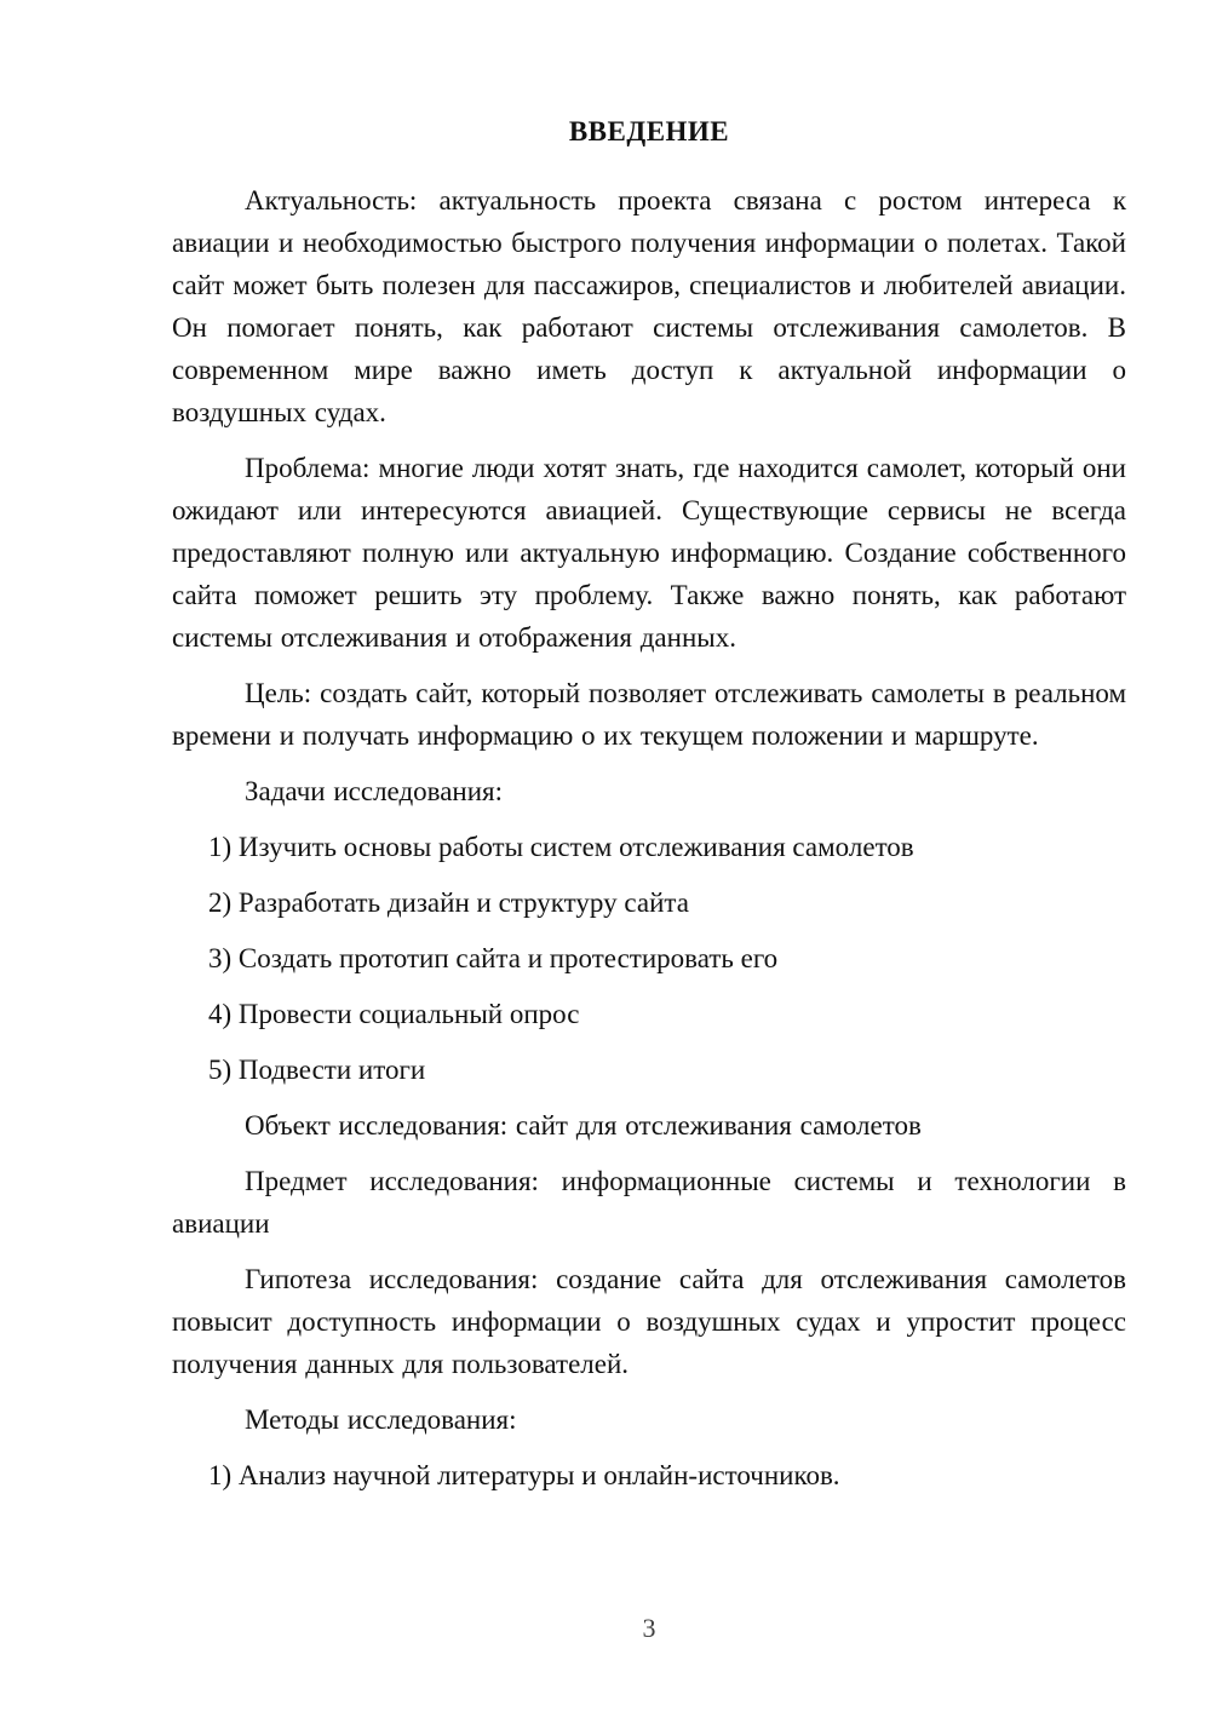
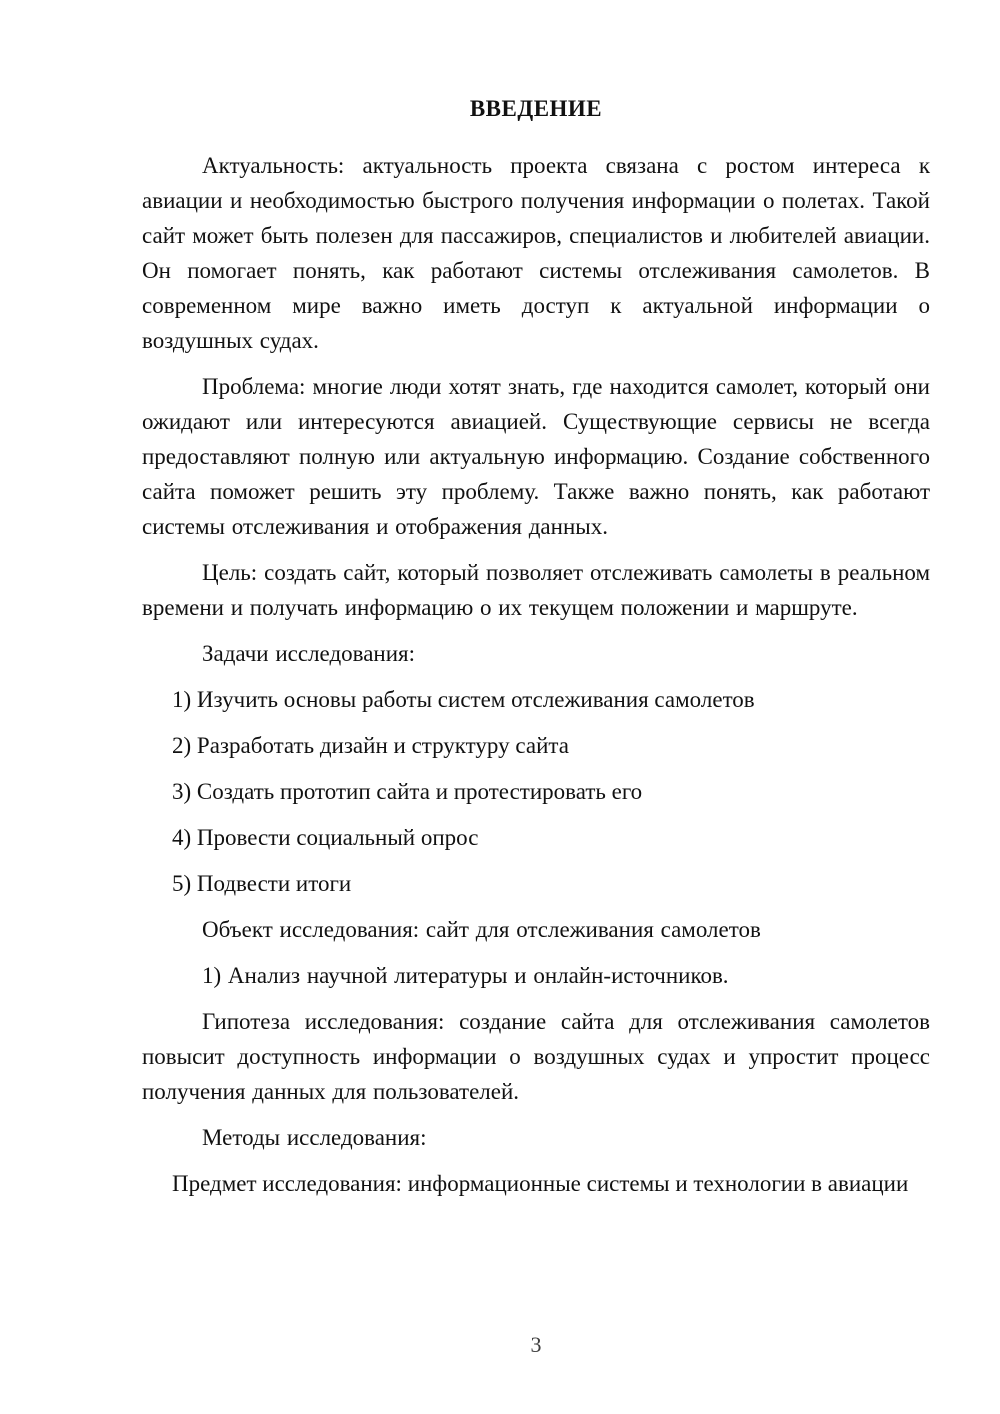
  ВВЕДЕНИЕ
  Актуальность: актуальность проекта связана с ростом интереса к авиации и необходимостью быстрого получения информации о полетах. Такой сайт может быть полезен для пассажиров, специалистов и любителей авиации. Он помогает понять, как работают системы отслеживания самолетов. В современном мире важно иметь доступ к актуальной информации о воздушных судах.
  Проблема: многие люди хотят знать, где находится самолет, который они ожидают или интересуются авиацией. Существующие сервисы не всегда предоставляют полную или актуальную информацию. Создание собственного сайта поможет решить эту проблему. Также важно понять, как работают системы отслеживания и отображения данных.
  Цель: создать сайт, который позволяет отслеживать самолеты в реальном времени и получать информацию о их текущем положении и маршруте.
  Задачи исследования:
  1) Изучить основы работы систем отслеживания самолетов
  2) Разработать дизайн и структуру сайта
  3) Создать прототип сайта и протестировать его
  4) Провести социальный опрос
  5) Подвести итоги
  Объект исследования: сайт для отслеживания самолетов
- Предмет исследования: информационные системы и технологии в авиации
+ 1) Анализ научной литературы и онлайн-источников.
  Гипотеза исследования: создание сайта для отслеживания самолетов повысит доступность информации о воздушных судах и упростит процесс получения данных для пользователей.
  Методы исследования:
- 1) Анализ научной литературы и онлайн-источников.
+ Предмет исследования: информационные системы и технологии в авиации
  3
